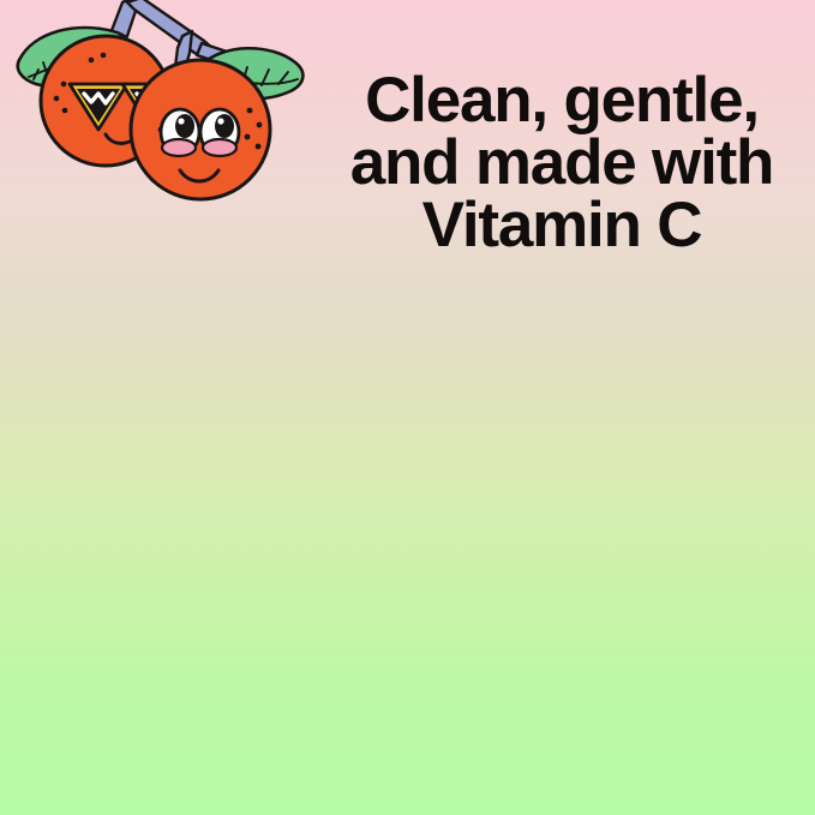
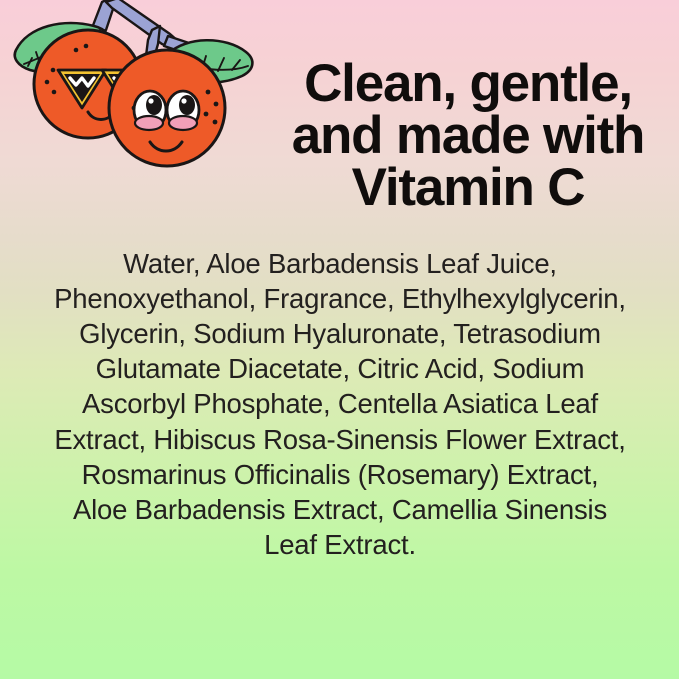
  Clean, gentle,
  and made with
  Vitamin C
+ Water, Aloe Barbadensis Leaf Juice, Phenoxyethanol, Fragrance, Ethylhexylglycerin, Glycerin, Sodium Hyaluronate, Tetrasodium Glutamate Diacetate, Citric Acid, Sodium Ascorbyl Phosphate, Centella Asiatica Leaf Extract, Hibiscus Rosa-Sinensis Flower Extract, Rosmarinus Officinalis (Rosemary) Extract, Aloe Barbadensis Extract, Camellia Sinensis Leaf Extract.
